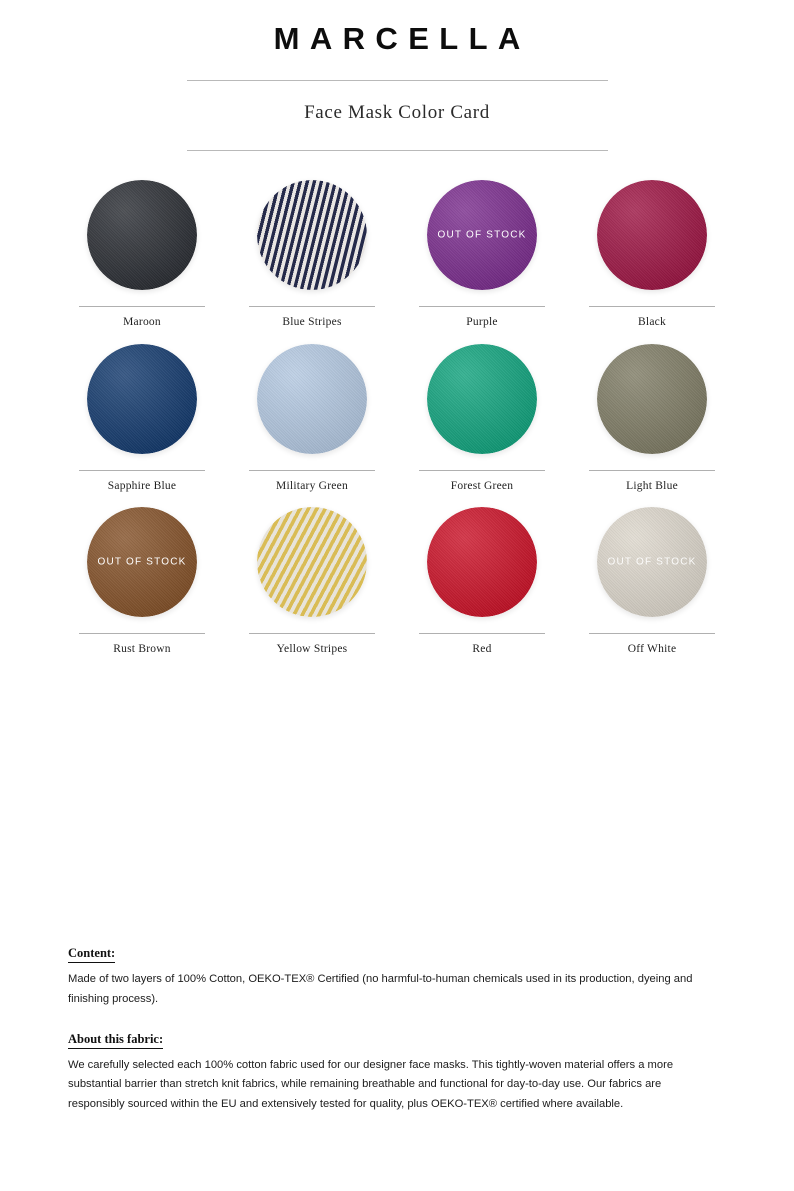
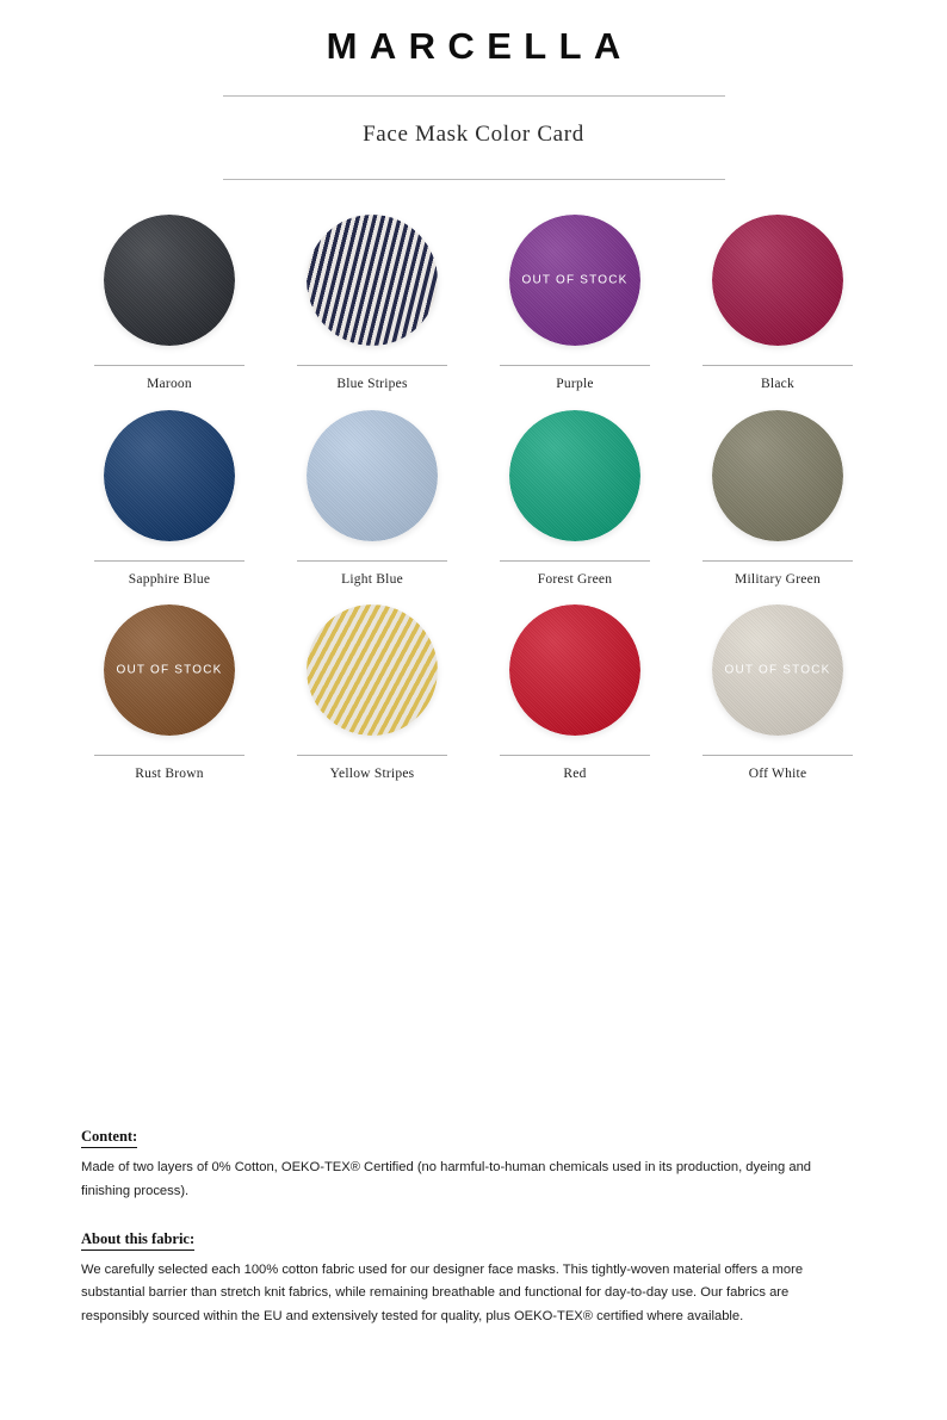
  MARCELLA
  Face Mask Color Card
  Maroon
  Blue Stripes
  OUT OF STOCK
  Purple
  Black
  Sapphire Blue
- Military Green
+ Light Blue
  Forest Green
- Light Blue
+ Military Green
  OUT OF STOCK
  Rust Brown
  Yellow Stripes
  Red
  OUT OF STOCK
  Off White
  Content:
- Made of two layers of 100% Cotton, OEKO-TEX® Certified (no harmful-to-human chemicals used in its production, dyeing and finishing process).
+ Made of two layers of 0% Cotton, OEKO-TEX® Certified (no harmful-to-human chemicals used in its production, dyeing and finishing process).
  About this fabric:
  We carefully selected each 100% cotton fabric used for our designer face masks. This tightly-woven material offers a more substantial barrier than stretch knit fabrics, while remaining breathable and functional for day-to-day use. Our fabrics are responsibly sourced within the EU and extensively tested for quality, plus OEKO-TEX® certified where available.
